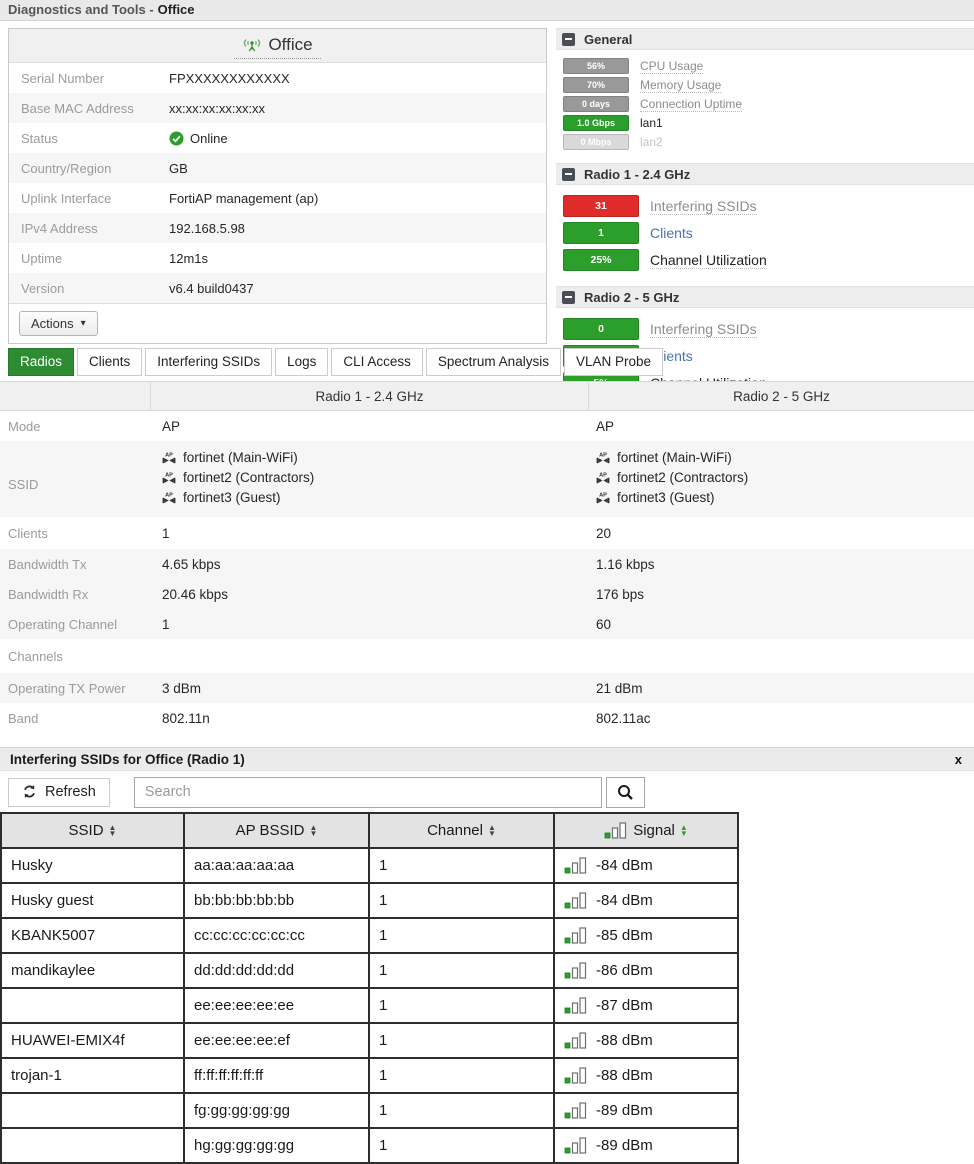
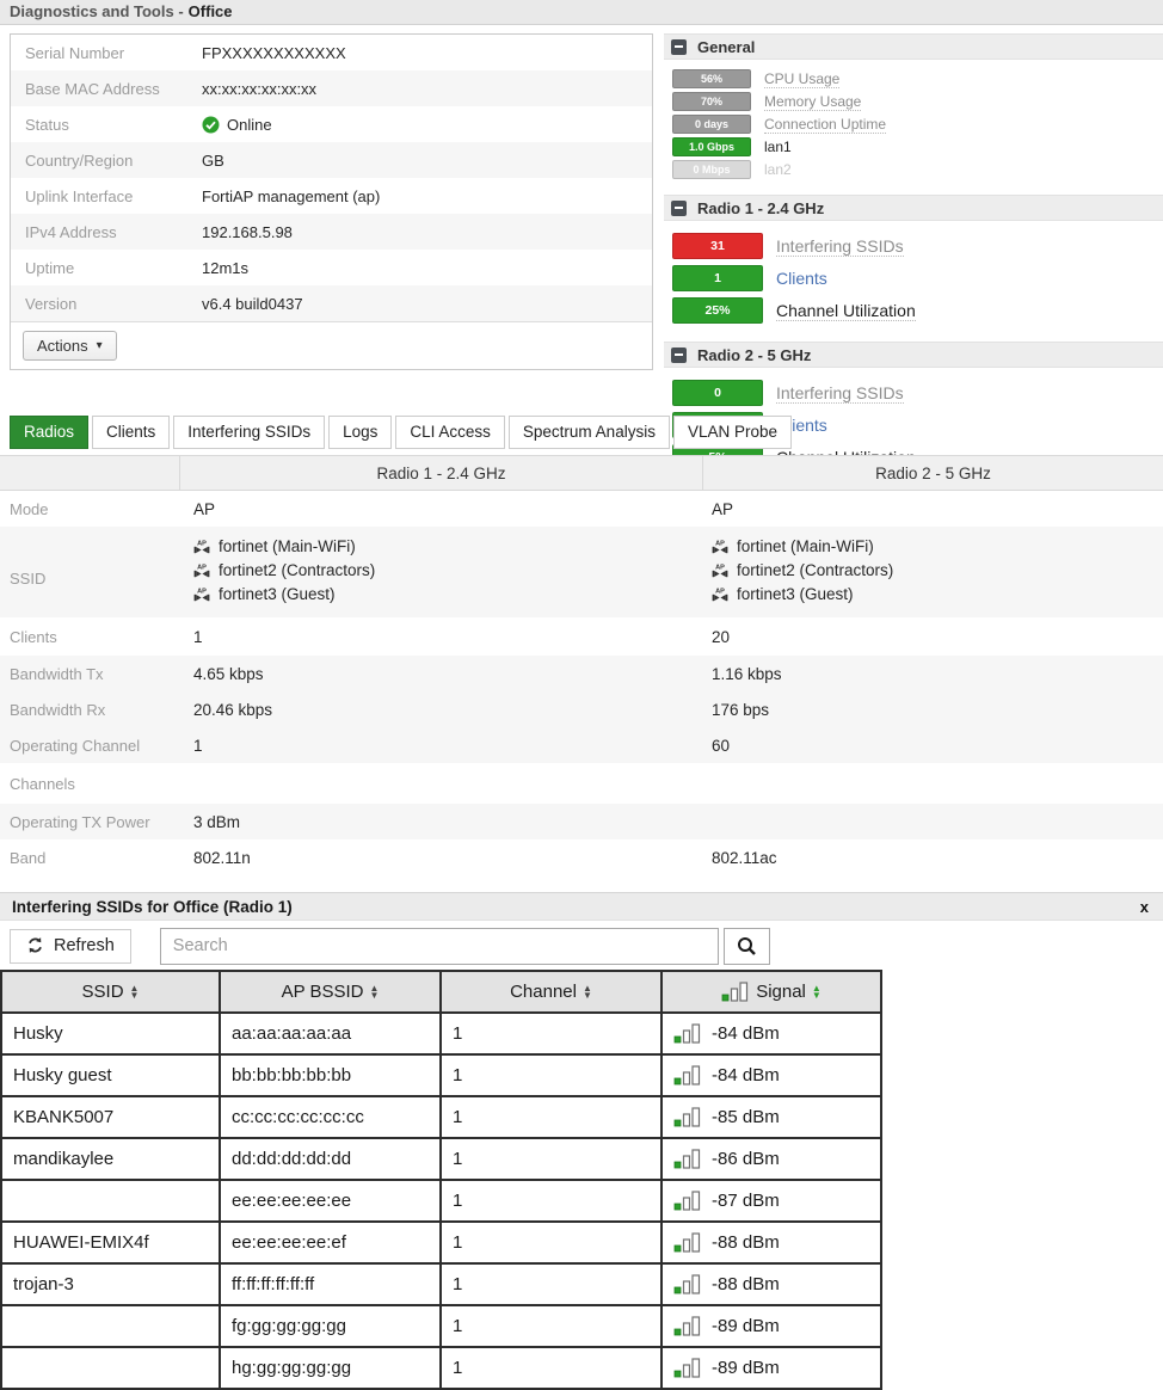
  Diagnostics and Tools - Office
- Office
  Serial Number
  FPXXXXXXXXXXXX
  Base MAC Address
  xx:xx:xx:xx:xx:xx
  Status
  Online
  Country/Region
  GB
  Uplink Interface
  FortiAP management (ap)
  IPv4 Address
  192.168.5.98
  Uptime
  12m1s
  Version
  v6.4 build0437
  Actions
  ▾
  General
  56%
  CPU Usage
  70%
  Memory Usage
  0 days
  Connection Uptime
  1.0 Gbps
  lan1
  0 Mbps
  lan2
  Radio 1 - 2.4 GHz
  31
  Interfering SSIDs
  1
  Clients
  25%
  Channel Utilization
  Radio 2 - 5 GHz
  0
  Interfering SSIDs
  ients
  Radios
  Clients
  Interfering SSIDs
  Logs
  CLI Access
  Spectrum Analysis
  VLAN Probe
  Radio 1 - 2.4 GHz
  Radio 2 - 5 GHz
  Mode
  AP
  AP
  SSID
  fortinet (Main-WiFi)
  fortinet2 (Contractors)
  fortinet3 (Guest)
  fortinet (Main-WiFi)
  fortinet2 (Contractors)
  fortinet3 (Guest)
  Clients
  1
  20
  Bandwidth Tx
  4.65 kbps
  1.16 kbps
  Bandwidth Rx
  20.46 kbps
  176 bps
  Operating Channel
  1
  60
  Channels
  Operating TX Power
  3 dBm
- 21 dBm
  Band
  802.11n
  802.11ac
  Interfering SSIDs for Office (Radio 1)
  x
  Refresh
  Search
  SSID ▲▼	AP BSSID ▲▼	Channel ▲▼	Signal ▲▼
  Husky	aa:aa:aa:aa:aa	1	-84 dBm
  Husky guest	bb:bb:bb:bb:bb	1	-84 dBm
  KBANK5007	cc:cc:cc:cc:cc:cc	1	-85 dBm
  mandikaylee	dd:dd:dd:dd:dd	1	-86 dBm
  	ee:ee:ee:ee:ee	1	-87 dBm
  HUAWEI-EMIX4f	ee:ee:ee:ee:ef	1	-88 dBm
- trojan-1	ff:ff:ff:ff:ff:ff	1	-88 dBm
+ trojan-3	ff:ff:ff:ff:ff:ff	1	-88 dBm
  	fg:gg:gg:gg:gg	1	-89 dBm
  	hg:gg:gg:gg:gg	1	-89 dBm
